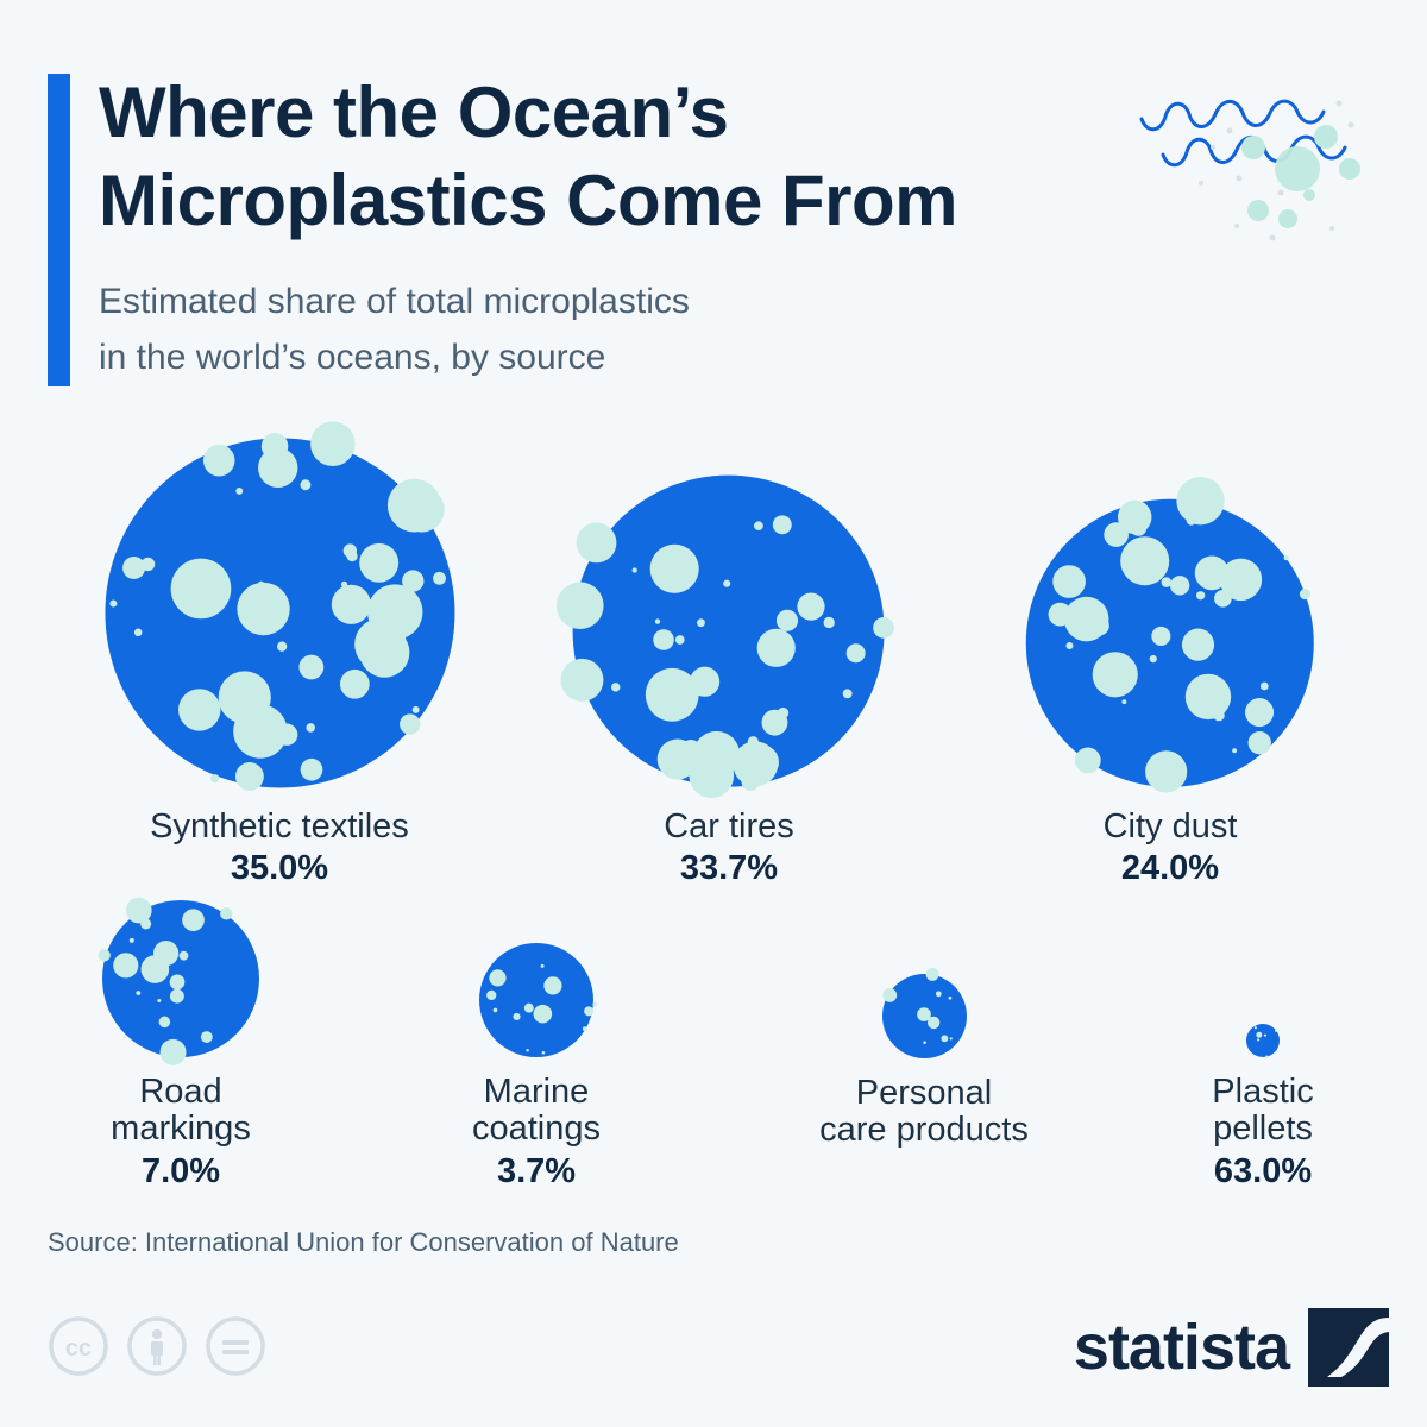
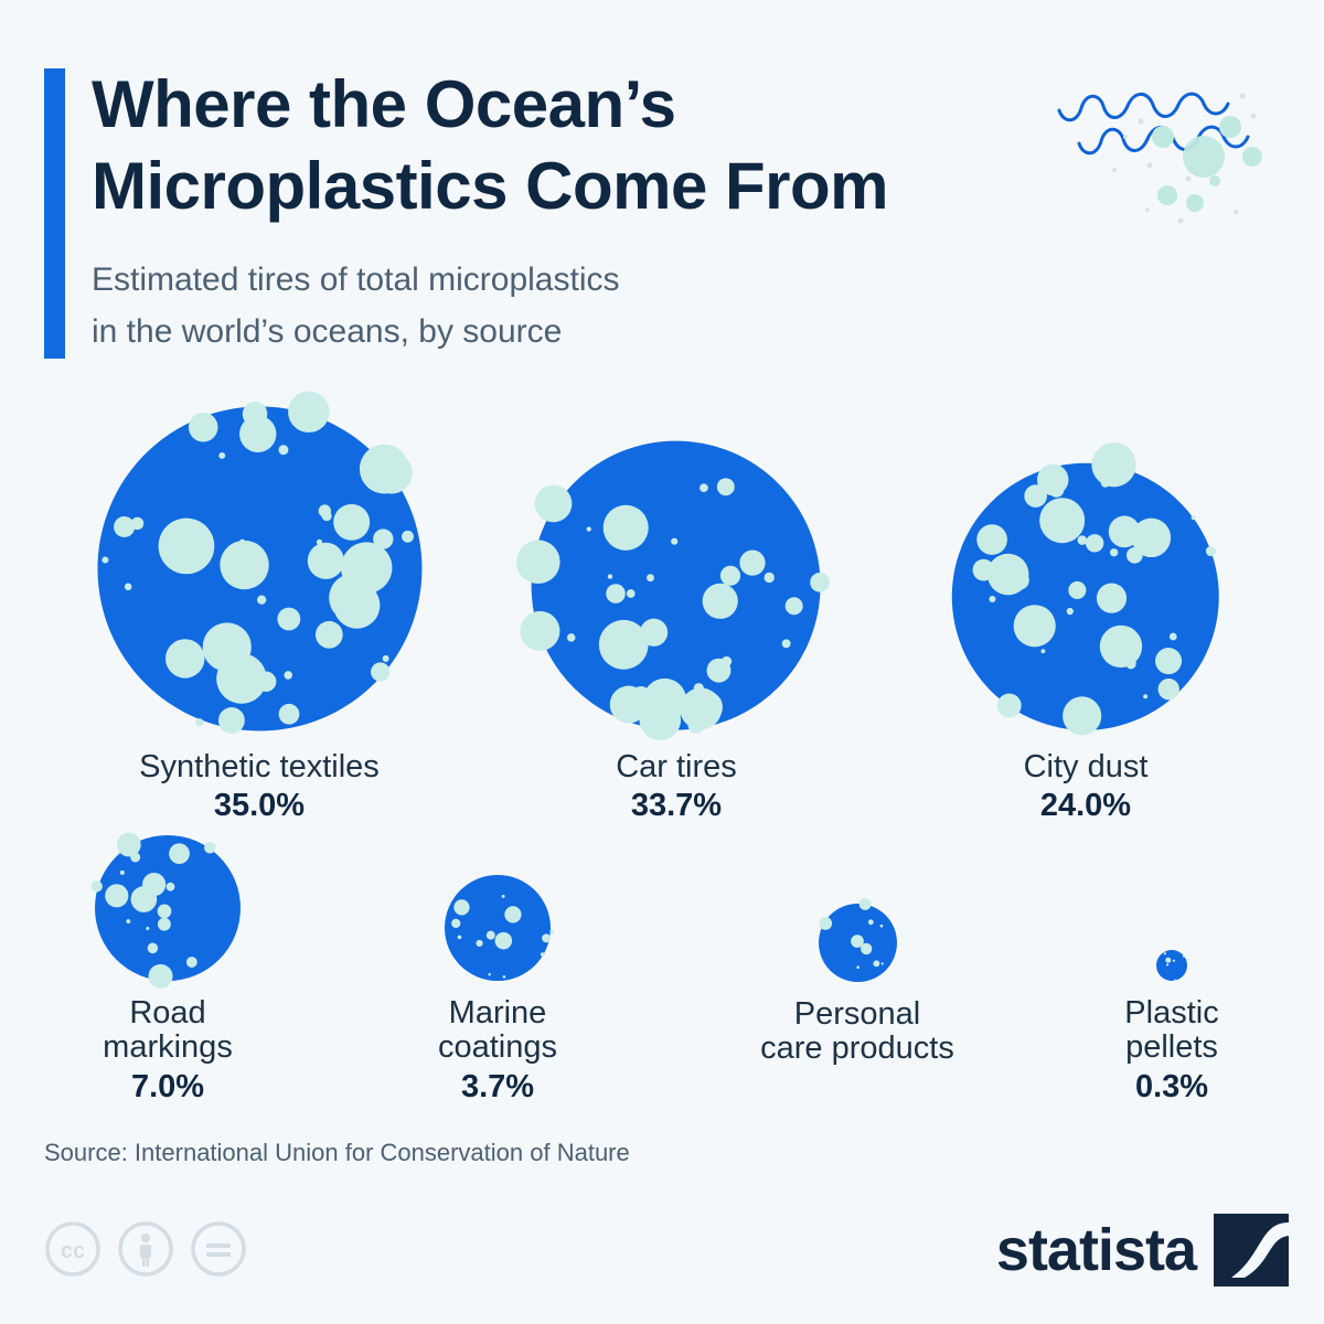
  Where the Ocean’s
  Microplastics Come From
- Estimated share of total microplastics
+ Estimated tires of total microplastics
  in the world’s oceans, by source
  Synthetic textiles
  35.0%
  Car tires
  33.7%
  City dust
  24.0%
  Road
  markings
  7.0%
  Marine
  coatings
  3.7%
  Personal
  care products
  Plastic
  pellets
- 63.0%
+ 0.3%
  Source: International Union for Conservation of Nature
  cc
  statista
